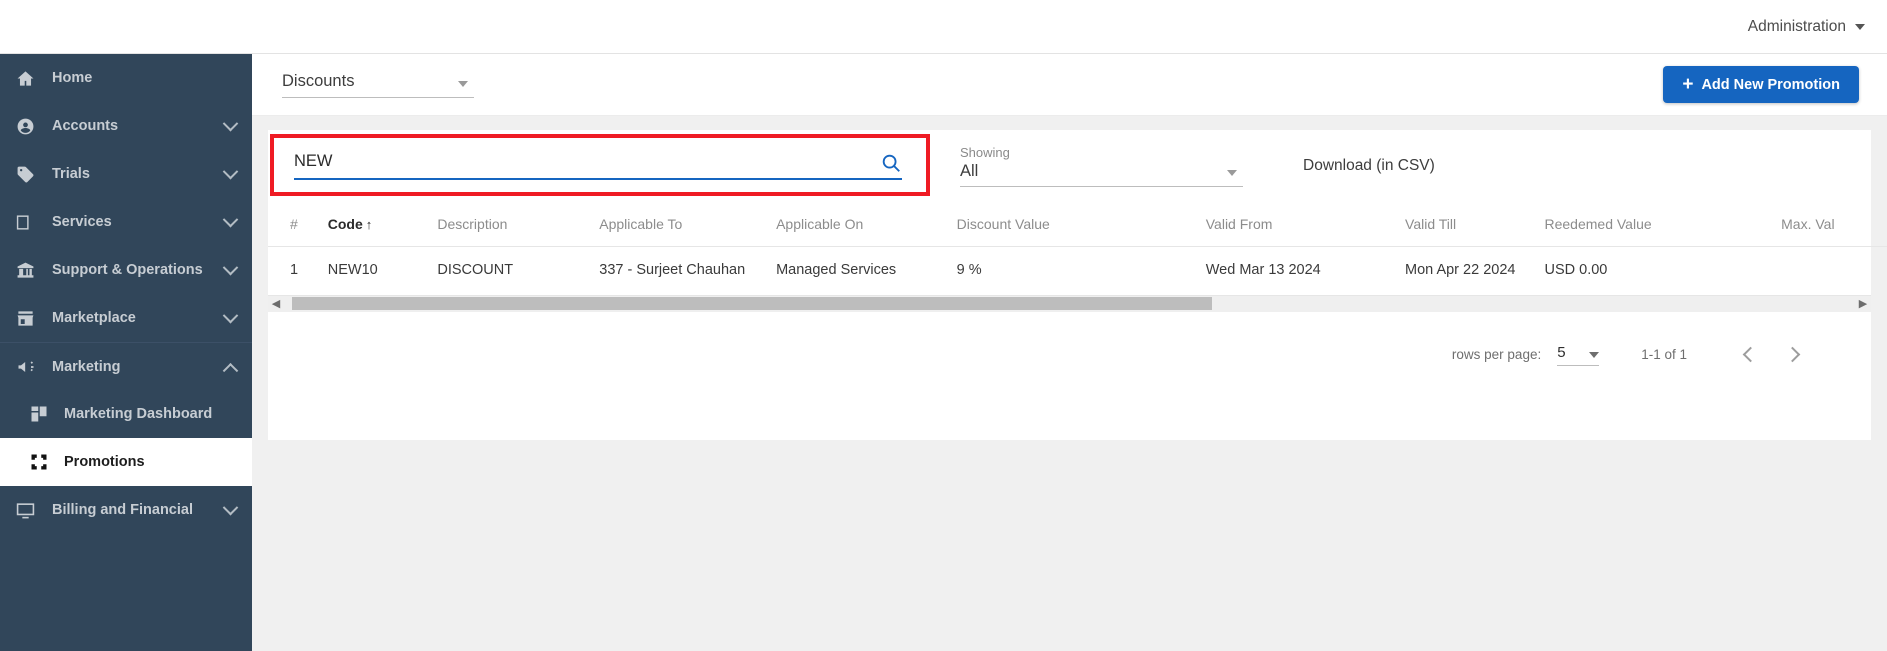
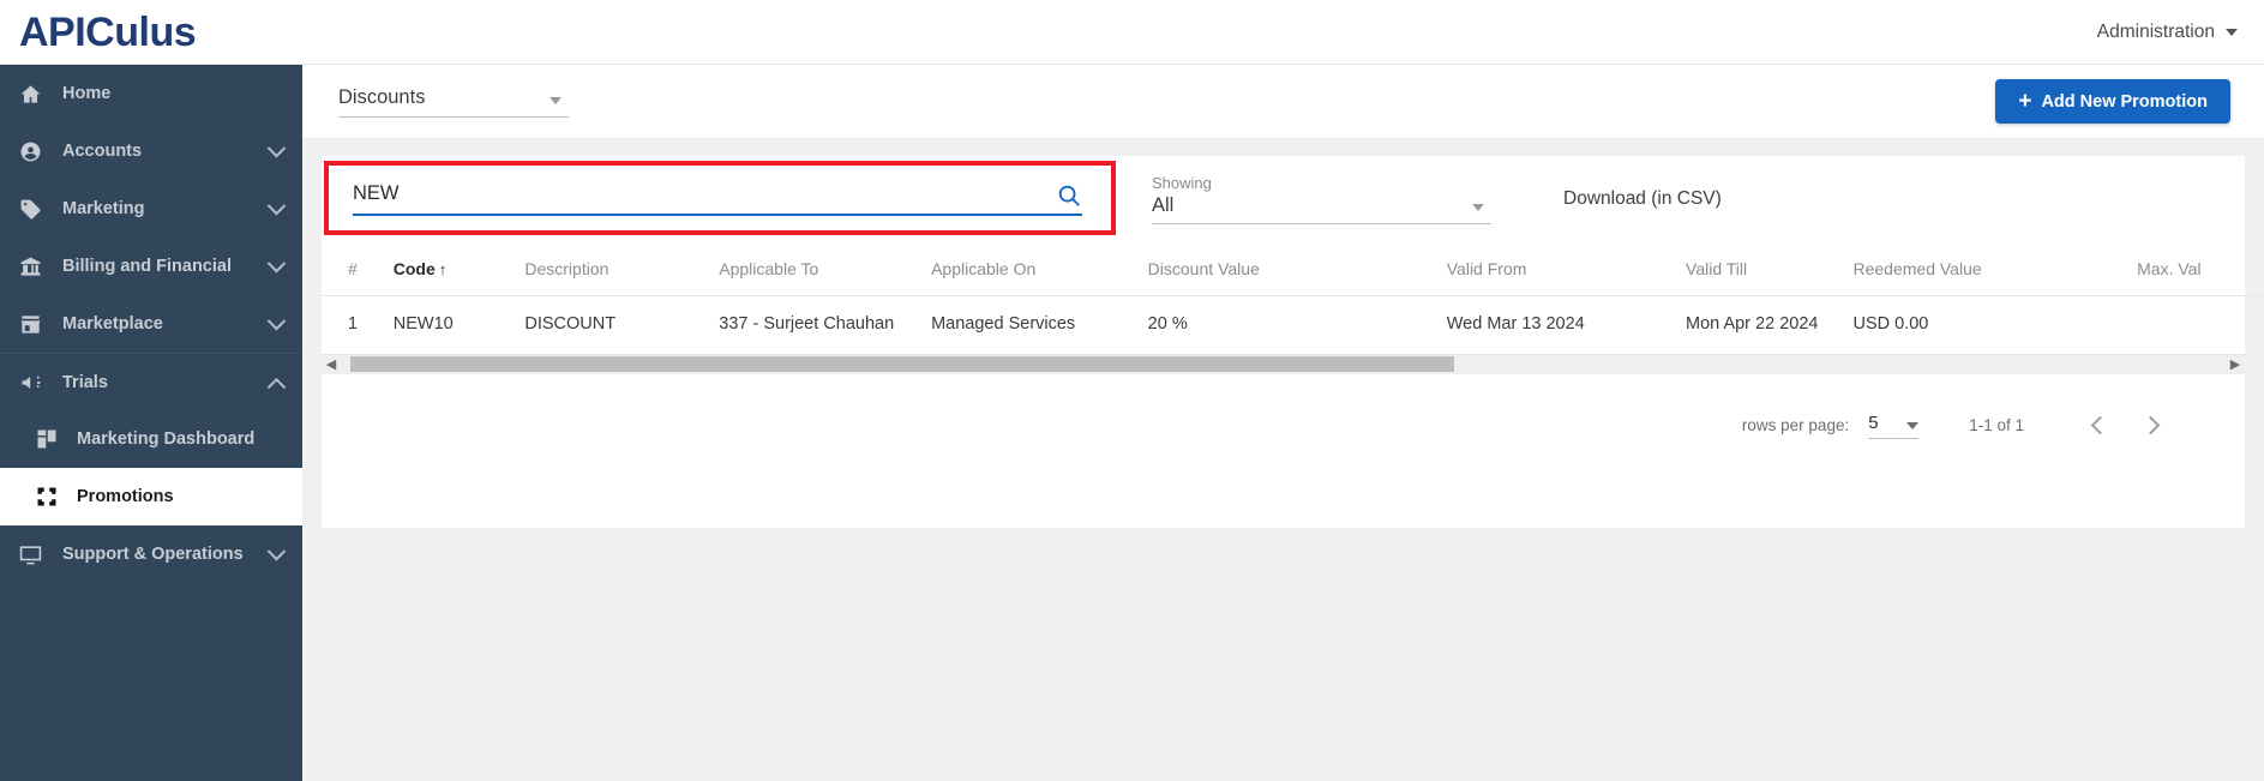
+ APICulus
  Administration
  Home
  Accounts
- Trials
+ Marketing
- Services
- Support & Operations
+ Billing and Financial
  Marketplace
- Marketing
+ Trials
  Marketing Dashboard
  Promotions
- Billing and Financial
+ Support & Operations
  Discounts
  +
  Add New Promotion
  NEW
  Showing
  All
  Download (in CSV)
  #	Code ↑	Description	Applicable To	Applicable On	Discount Value	Valid From	Valid Till	Reedemed Value	Max. Val
- 1	NEW10	DISCOUNT	337 - Surjeet Chauhan	Managed Services	9 %	Wed Mar 13 2024	Mon Apr 22 2024	USD 0.00
+ 1	NEW10	DISCOUNT	337 - Surjeet Chauhan	Managed Services	20 %	Wed Mar 13 2024	Mon Apr 22 2024	USD 0.00
  ◀
  ▶
  rows per page:
  5
  1-1 of 1
